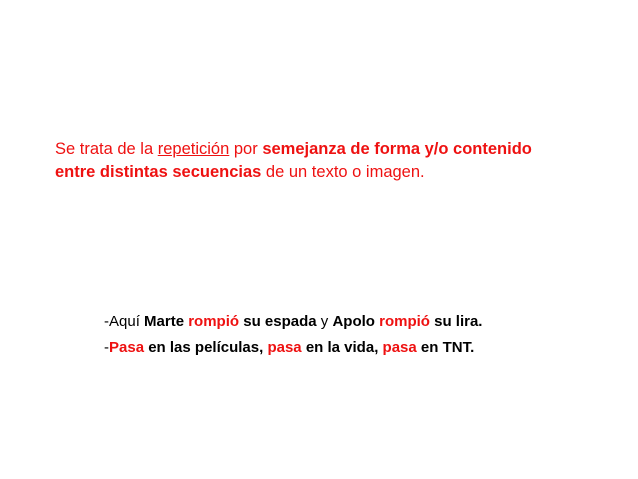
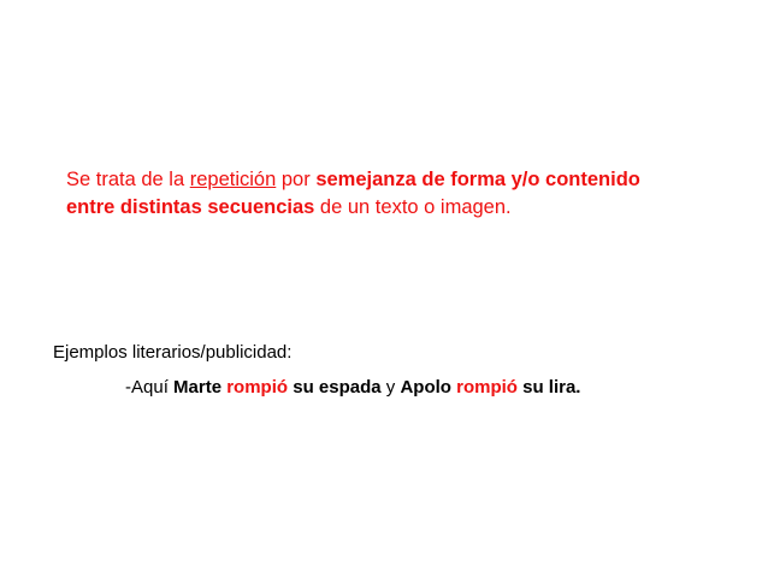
  Se trata de la repetición por semejanza de forma y/o contenido entre distintas secuencias de un texto o imagen.
+ Ejemplos literarios/publicidad:
  -Aquí Marte rompió su espada y Apolo rompió su lira.
- -Pasa en las películas, pasa en la vida, pasa en TNT.
